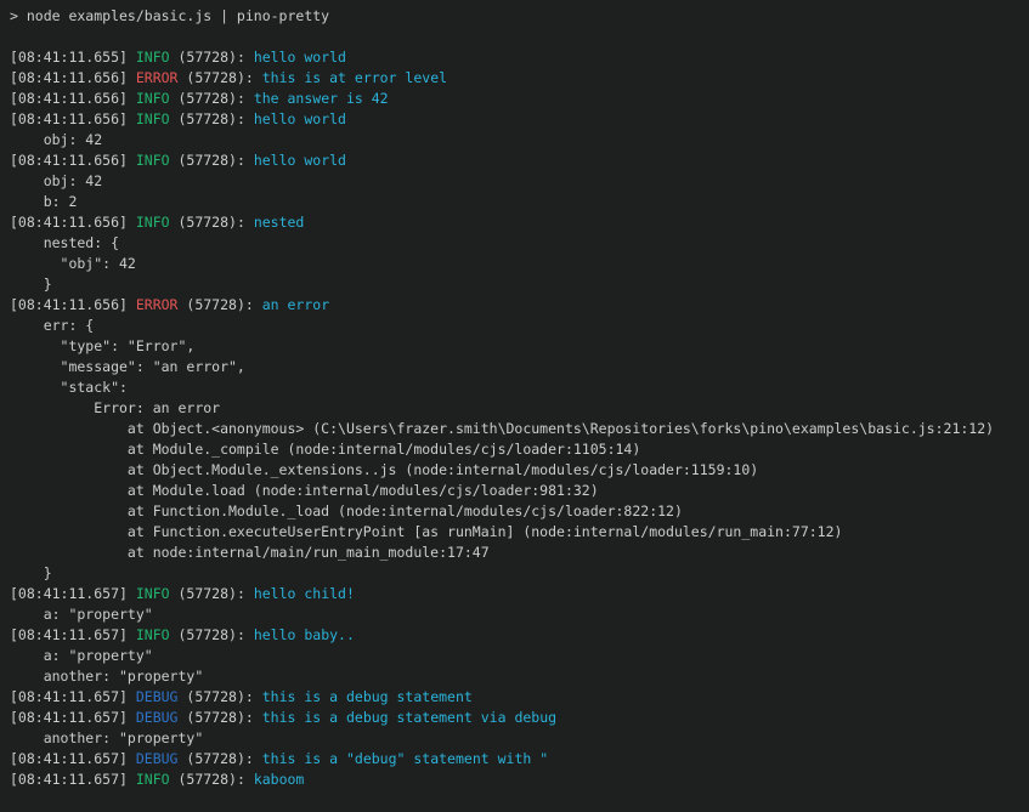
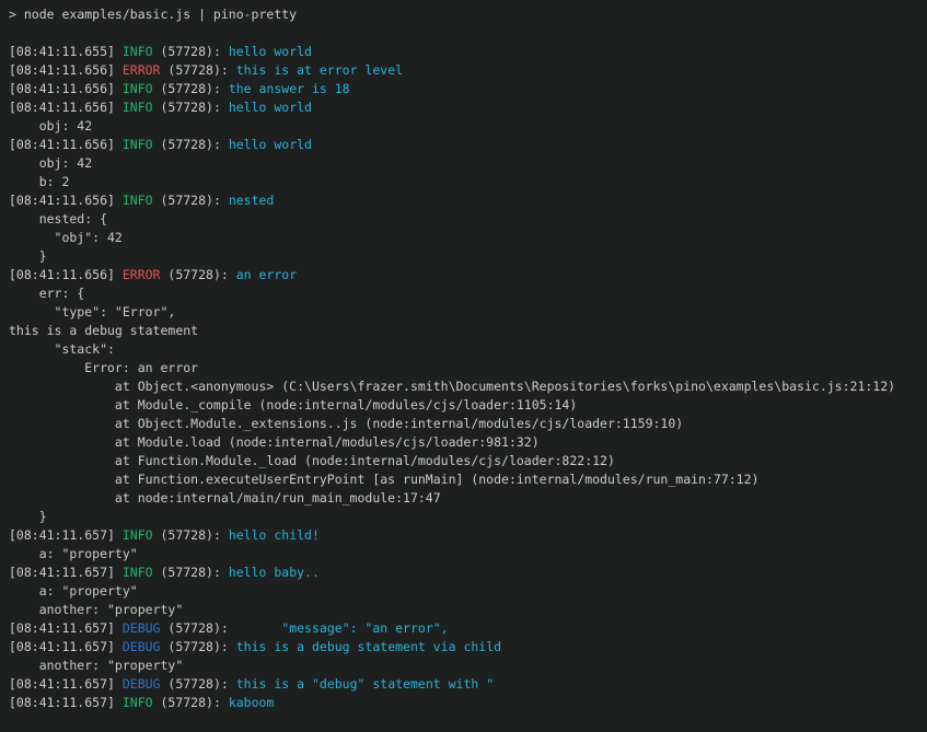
  > node examples/basic.js | pino-pretty
  [08:41:11.655] INFO (57728): hello world
  [08:41:11.656] ERROR (57728): this is at error level
- [08:41:11.656] INFO (57728): the answer is 42
+ [08:41:11.656] INFO (57728): the answer is 18
  [08:41:11.656] INFO (57728): hello world
  obj: 42
  [08:41:11.656] INFO (57728): hello world
  obj: 42
  b: 2
  [08:41:11.656] INFO (57728): nested
  nested: {
  "obj": 42
  }
  [08:41:11.656] ERROR (57728): an error
  err: {
  "type": "Error",
- "message": "an error",
+ this is a debug statement
  "stack":
  Error: an error
  at Object.<anonymous> (C:\Users\frazer.smith\Documents\Repositories\forks\pino\examples\basic.js:21:12)
  at Module._compile (node:internal/modules/cjs/loader:1105:14)
  at Object.Module._extensions..js (node:internal/modules/cjs/loader:1159:10)
  at Module.load (node:internal/modules/cjs/loader:981:32)
  at Function.Module._load (node:internal/modules/cjs/loader:822:12)
  at Function.executeUserEntryPoint [as runMain] (node:internal/modules/run_main:77:12)
  at node:internal/main/run_main_module:17:47
  }
  [08:41:11.657] INFO (57728): hello child!
  a: "property"
  [08:41:11.657] INFO (57728): hello baby..
  a: "property"
  another: "property"
- [08:41:11.657] DEBUG (57728): this is a debug statement
+ [08:41:11.657] DEBUG (57728): "message": "an error",
- [08:41:11.657] DEBUG (57728): this is a debug statement via debug
+ [08:41:11.657] DEBUG (57728): this is a debug statement via child
  another: "property"
  [08:41:11.657] DEBUG (57728): this is a "debug" statement with "
  [08:41:11.657] INFO (57728): kaboom
